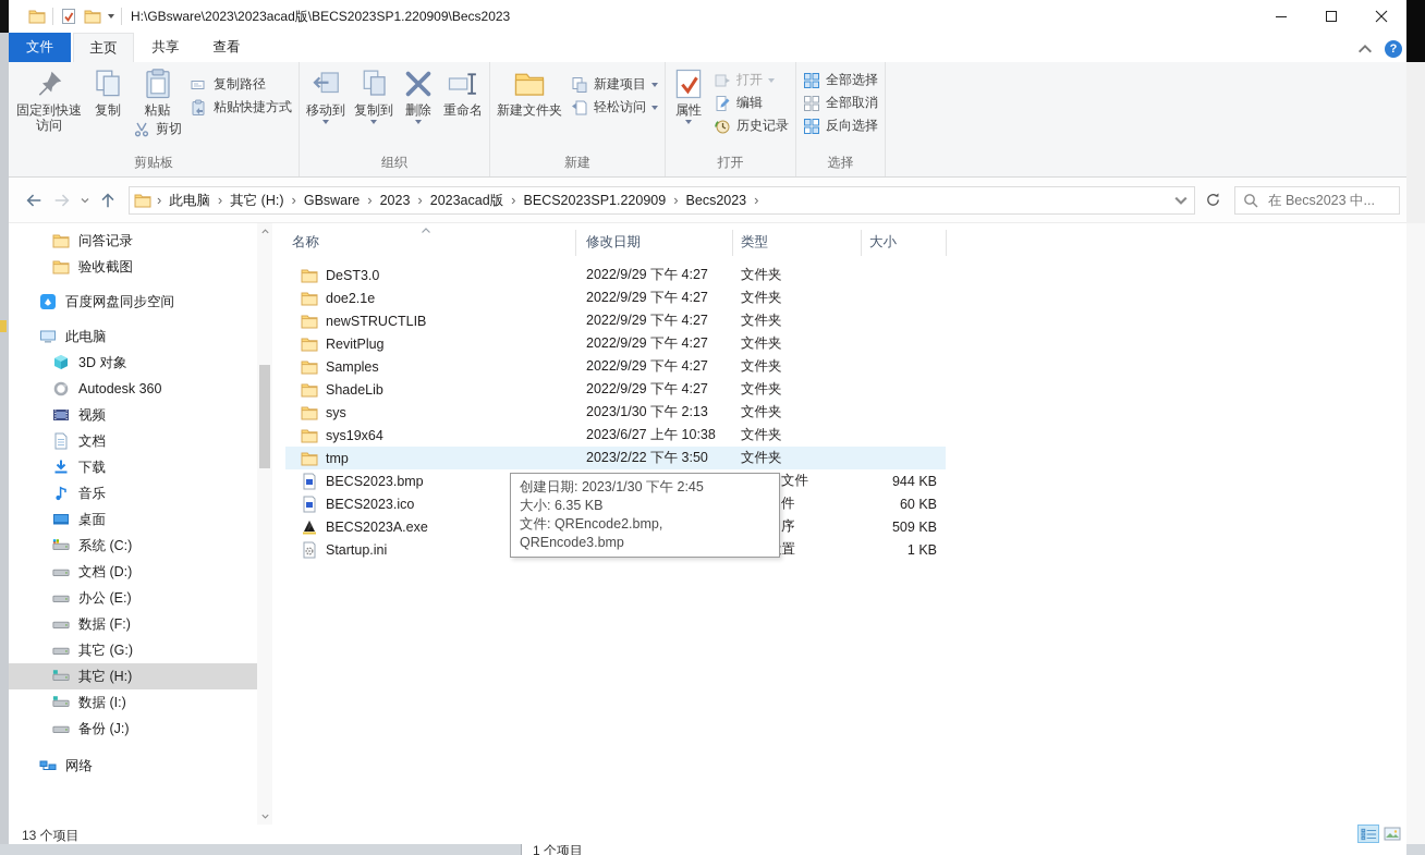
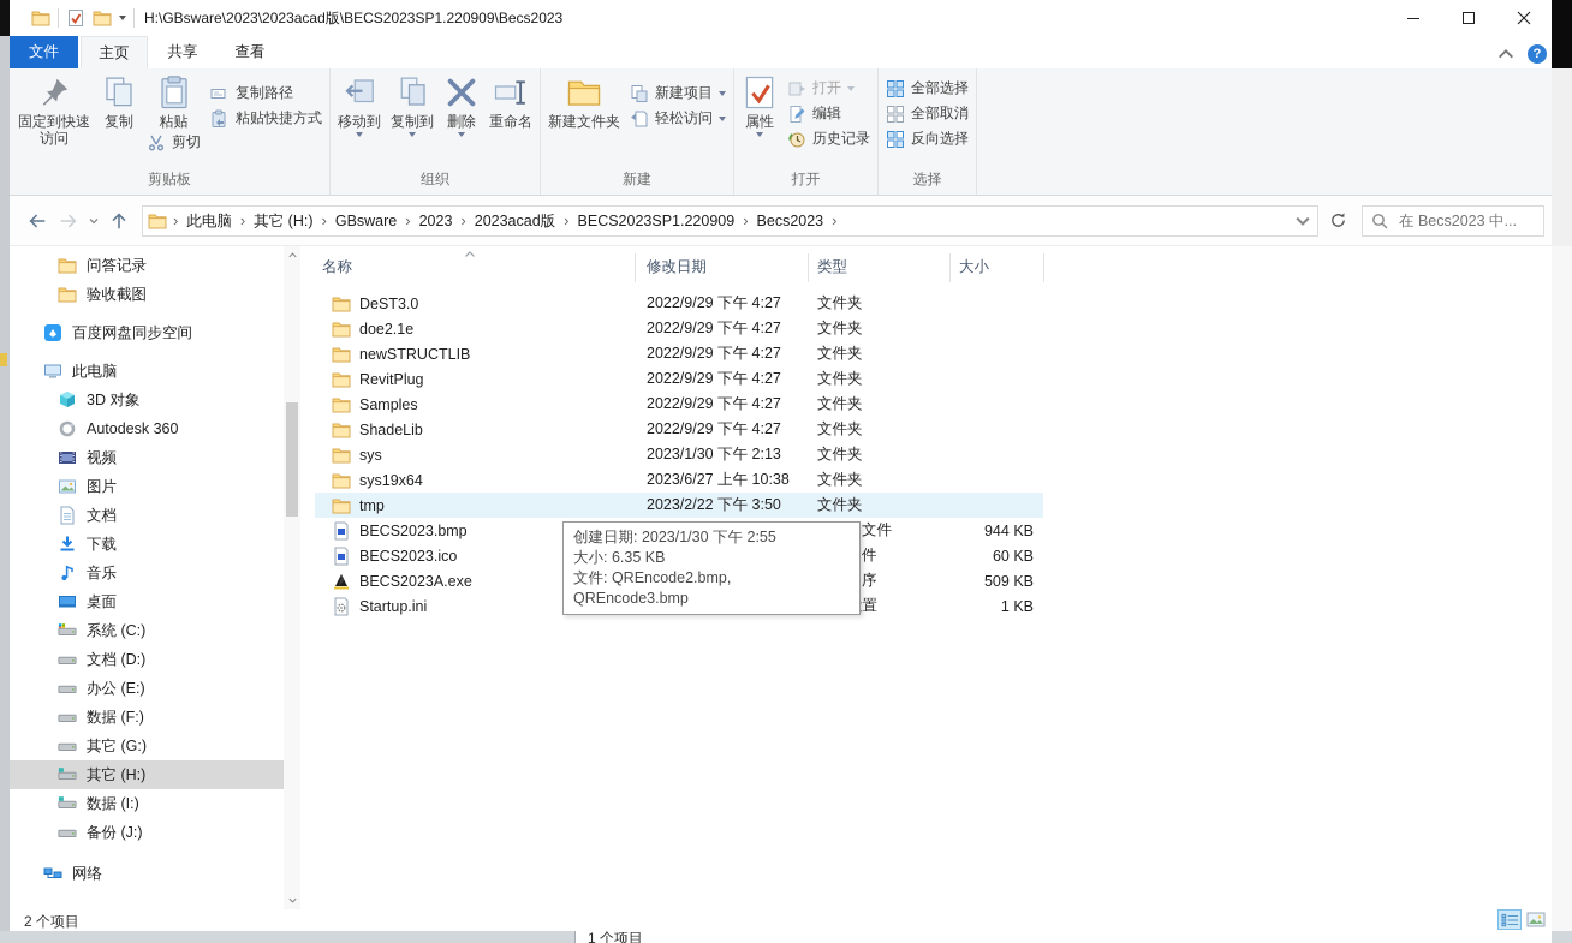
  1 个项目
  H:\GBsware\2023\2023acad版\BECS2023SP1.220909\Becs2023
  文件
  主页
  共享
  查看
  ?
  固定到快速访问
  复制
  粘贴
  剪切
  复制路径
  粘贴快捷方式
  剪贴板
  移动到
  复制到
  删除
  重命名
  组织
  新建文件夹
  新建项目
  轻松访问
  新建
  属性
  打开
  编辑
  历史记录
  打开
  全部选择
  全部取消
  反向选择
  选择
  › 此电脑 › 其它 (H:) › GBsware › 2023 › 2023acad版 › BECS2023SP1.220909 › Becs2023 ›
  在 Becs2023 中...
  问答记录
  验收截图
  百度网盘同步空间
  此电脑
  3D 对象
  Autodesk 360
  视频
+ 图片
  文档
  下载
  音乐
  桌面
  系统 (C:)
  文档 (D:)
  办公 (E:)
  数据 (F:)
  其它 (G:)
  其它 (H:)
  数据 (I:)
  备份 (J:)
  网络
  名称
  修改日期
  类型
  大小
  DeST3.0
  2022/9/29 下午 4:27
  文件夹
  doe2.1e
  2022/9/29 下午 4:27
  文件夹
  newSTRUCTLIB
  2022/9/29 下午 4:27
  文件夹
  RevitPlug
  2022/9/29 下午 4:27
  文件夹
  Samples
  2022/9/29 下午 4:27
  文件夹
  ShadeLib
  2022/9/29 下午 4:27
  文件夹
  sys
  2023/1/30 下午 2:13
  文件夹
  sys19x64
  2023/6/27 上午 10:38
  文件夹
  tmp
  2023/2/22 下午 3:50
  文件夹
  BECS2023.bmp
  文件
  944 KB
  BECS2023.ico
  件
  60 KB
  BECS2023A.exe
  序
  509 KB
  Startup.ini
  1 KB
- 创建日期: 2023/1/30 下午 2:45
+ 创建日期: 2023/1/30 下午 2:55
  大小: 6.35 KB
  文件: QREncode2.bmp, QREncode3.bmp
- 13 个项目
+ 2 个项目
